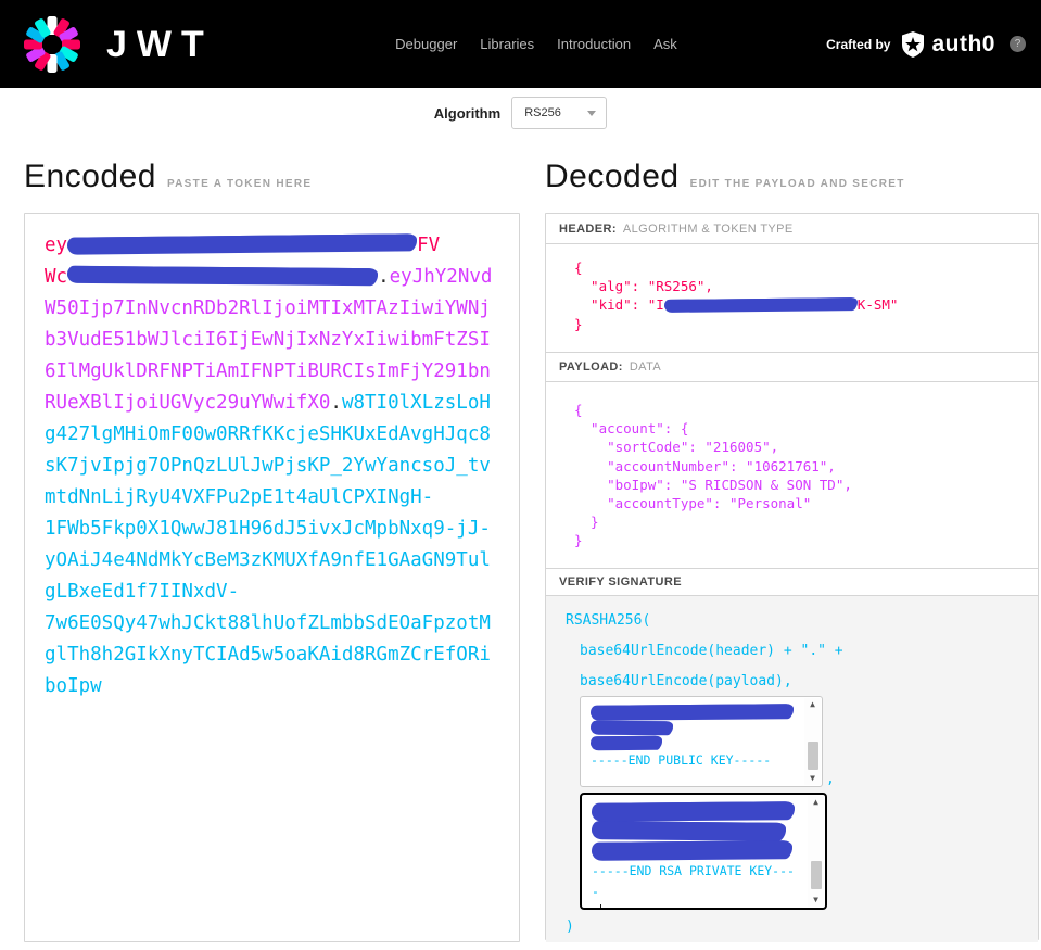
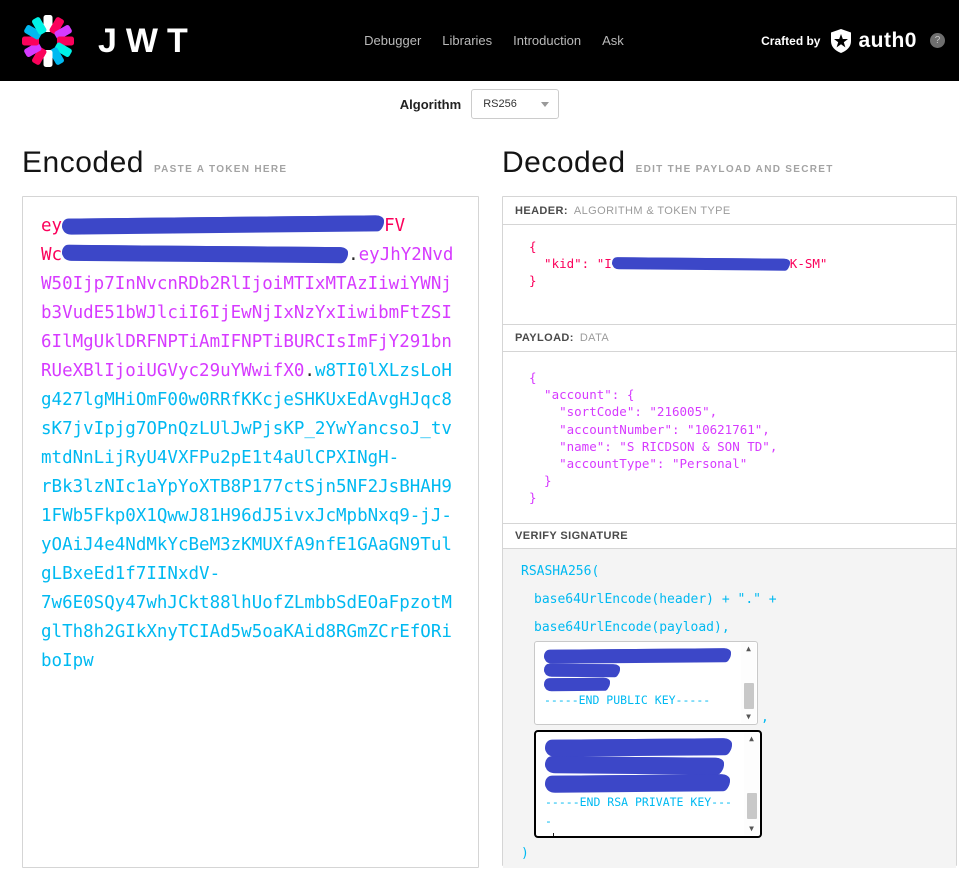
  JWT
  Debugger
  Libraries
  Introduction
  Ask
  Crafted by
  auth0
  ?
  Algorithm
  RS256
  Encoded
  PASTE A TOKEN HERE
  ey FV
  Wc .eyJhY2Nvd
  W50Ijp7InNvcnRDb2RlIjoiMTIxMTAzIiwiYWNj
  b3VudE51bWJlciI6IjEwNjIxNzYxIiwibmFtZSI
  6IlMgUklDRFNPTiAmIFNPTiBURCIsImFjY291bn
  RUeXBlIjoiUGVyc29uYWwifX0.w8TI0lXLzsLoH
  g427lgMHiOmF00w0RRfKKcjeSHKUxEdAvgHJqc8
  sK7jvIpjg7OPnQzLUlJwPjsKP_2YwYancsoJ_tv
  mtdNnLijRyU4VXFPu2pE1t4aUlCPXINgH-
+ rBk3lzNIc1aYpYoXTB8P177ctSjn5NF2JsBHAH9
  1FWb5Fkp0X1QwwJ81H96dJ5ivxJcMpbNxq9-jJ-
  yOAiJ4e4NdMkYcBeM3zKMUXfA9nfE1GAaGN9Tul
  gLBxeEd1f7IINxdV-
  7w6E0SQy47whJCkt88lhUofZLmbbSdEOaFpzotM
  glTh8h2GIkXnyTCIAd5w5oaKAid8RGmZCrEfORi
  boIpw
  Decoded
  EDIT THE PAYLOAD AND SECRET
  HEADER:
  ALGORITHM & TOKEN TYPE
  {
- "alg": "RS256",
  "kid": "I K-SM"
  }
  PAYLOAD:
  DATA
  {
  "account": {
  "sortCode": "216005",
  "accountNumber": "10621761",
- "boIpw": "S RICDSON & SON TD",
+ "name": "S RICDSON & SON TD",
  "accountType": "Personal"
  }
  }
  VERIFY SIGNATURE
  RSASHA256(
  base64UrlEncode(header) + "." +
  base64UrlEncode(payload),
  -----END PUBLIC KEY-----
  ▲
  ▼
  ,
  -----END RSA PRIVATE KEY----
  ▲
  ▼
  )
